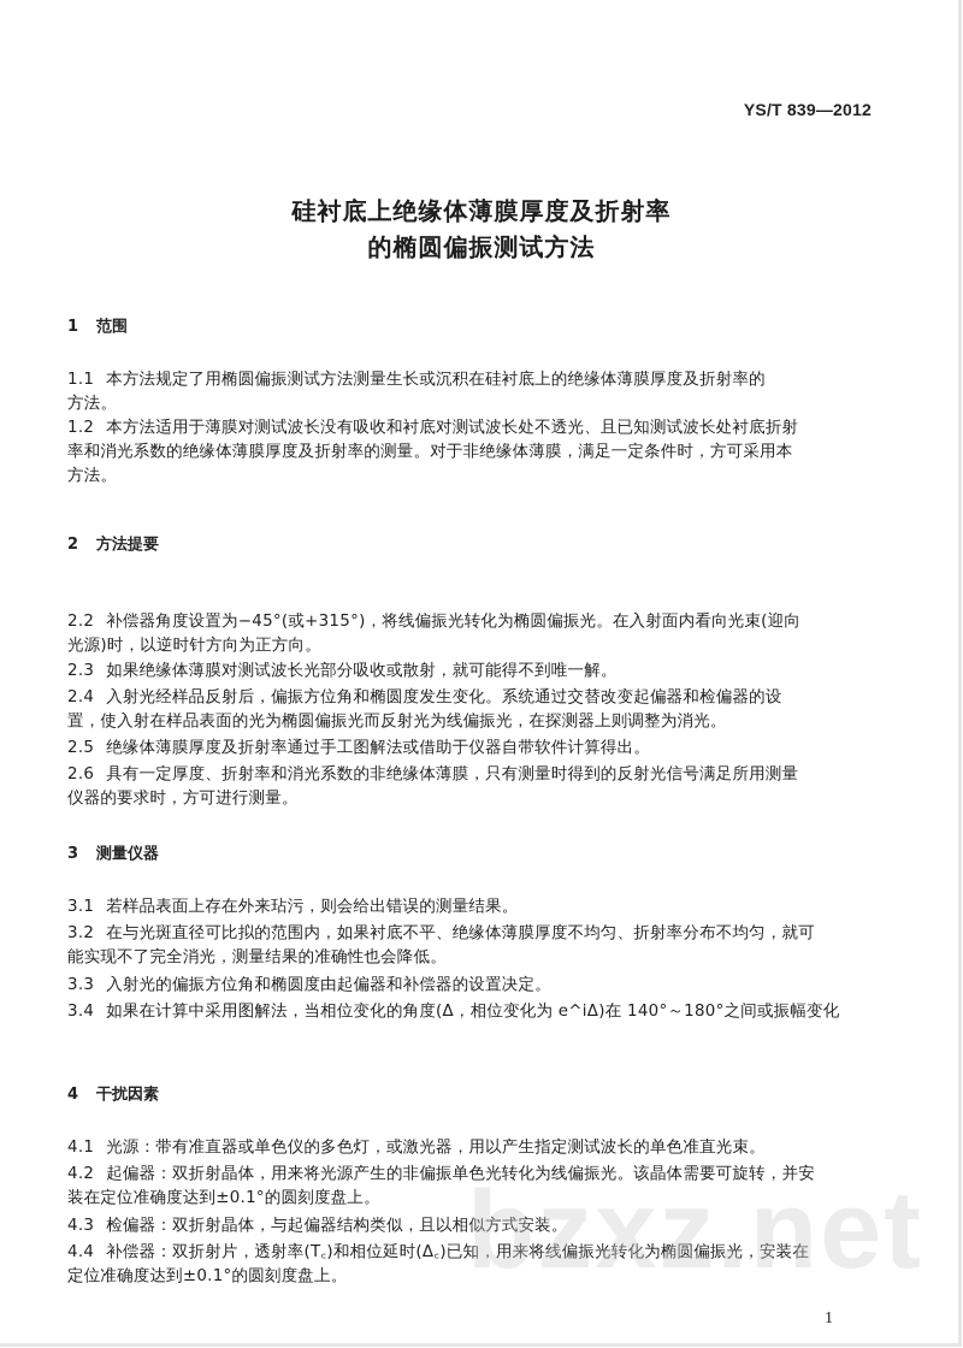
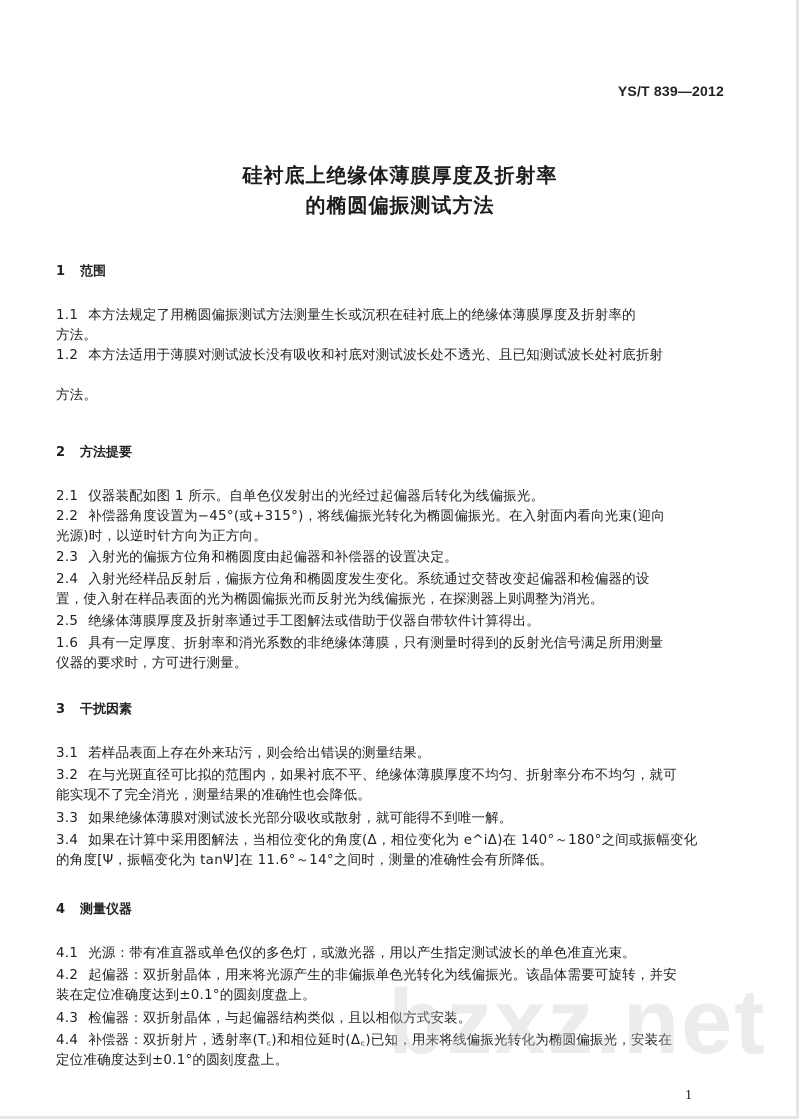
  YS/T 839—2012
  硅衬底上绝缘体薄膜厚度及折射率
  的椭圆偏振测试方法
  1 范围
  1.1 本方法规定了用椭圆偏振测试方法测量生长或沉积在硅衬底上的绝缘体薄膜厚度及折射率的
  方法。
  1.2 本方法适用于薄膜对测试波长没有吸收和衬底对测试波长处不透光、且已知测试波长处衬底折射
- 率和消光系数的绝缘体薄膜厚度及折射率的测量。对于非绝缘体薄膜，满足一定条件时，方可采用本
  方法。
  2 方法提要
+ 2.1 仪器装配如图 1 所示。自单色仪发射出的光经过起偏器后转化为线偏振光。
  2.2 补偿器角度设置为−45°(或+315°)，将线偏振光转化为椭圆偏振光。在入射面内看向光束(迎向
  光源)时，以逆时针方向为正方向。
- 2.3 如果绝缘体薄膜对测试波长光部分吸收或散射，就可能得不到唯一解。
+ 2.3 入射光的偏振方位角和椭圆度由起偏器和补偿器的设置决定。
  2.4 入射光经样品反射后，偏振方位角和椭圆度发生变化。系统通过交替改变起偏器和检偏器的设
  置，使入射在样品表面的光为椭圆偏振光而反射光为线偏振光，在探测器上则调整为消光。
  2.5 绝缘体薄膜厚度及折射率通过手工图解法或借助于仪器自带软件计算得出。
- 2.6 具有一定厚度、折射率和消光系数的非绝缘体薄膜，只有测量时得到的反射光信号满足所用测量
+ 1.6 具有一定厚度、折射率和消光系数的非绝缘体薄膜，只有测量时得到的反射光信号满足所用测量
  仪器的要求时，方可进行测量。
- 3 测量仪器
+ 3 干扰因素
  3.1 若样品表面上存在外来玷污，则会给出错误的测量结果。
  3.2 在与光斑直径可比拟的范围内，如果衬底不平、绝缘体薄膜厚度不均匀、折射率分布不均匀，就可
  能实现不了完全消光，测量结果的准确性也会降低。
- 3.3 入射光的偏振方位角和椭圆度由起偏器和补偿器的设置决定。
+ 3.3 如果绝缘体薄膜对测试波长光部分吸收或散射，就可能得不到唯一解。
  3.4 如果在计算中采用图解法，当相位变化的角度(Δ，相位变化为 e^iΔ)在 140°～180°之间或振幅变化
+ 的角度[Ψ，振幅变化为 tanΨ]在 11.6°～14°之间时，测量的准确性会有所降低。
- 4 干扰因素
+ 4 测量仪器
  4.1 光源：带有准直器或单色仪的多色灯，或激光器，用以产生指定测试波长的单色准直光束。
  4.2 起偏器：双折射晶体，用来将光源产生的非偏振单色光转化为线偏振光。该晶体需要可旋转，并安
  装在定位准确度达到±0.1°的圆刻度盘上。
  4.3 检偏器：双折射晶体，与起偏器结构类似，且以相似方式安装。
  4.4 补偿器：双折射片，透射率(T꜀)和相位延时(Δ꜀)已知，用来将线偏振光转化为椭圆偏振光，安装在
  定位准确度达到±0.1°的圆刻度盘上。
  bzxz.net
  1
